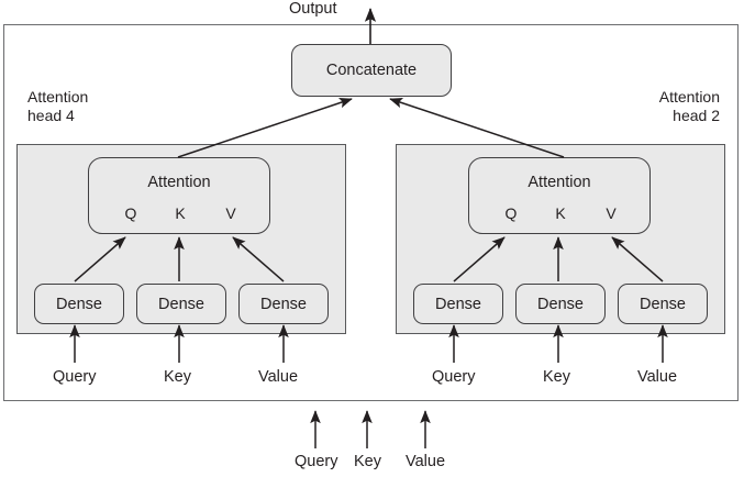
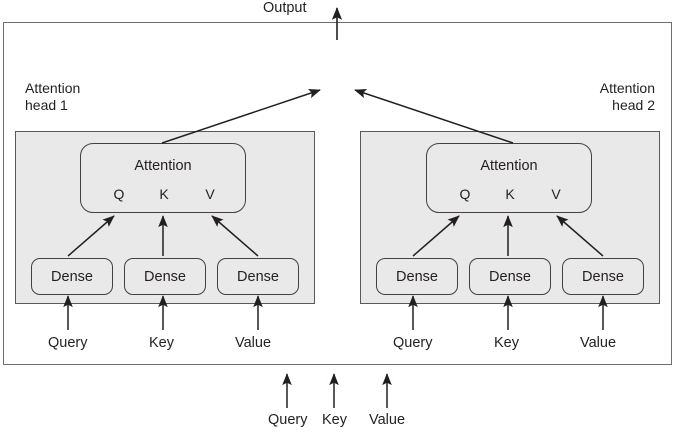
  Output
- Concatenate
  Attention
- head 4
+ head 1
  Attention
  head 2
  Attention
  Q
  K
  V
  Attention
  Q
  K
  V
  Dense
  Dense
  Dense
  Dense
  Dense
  Dense
  Query
  Key
  Value
  Query
  Key
  Value
  Query
  Key
  Value
